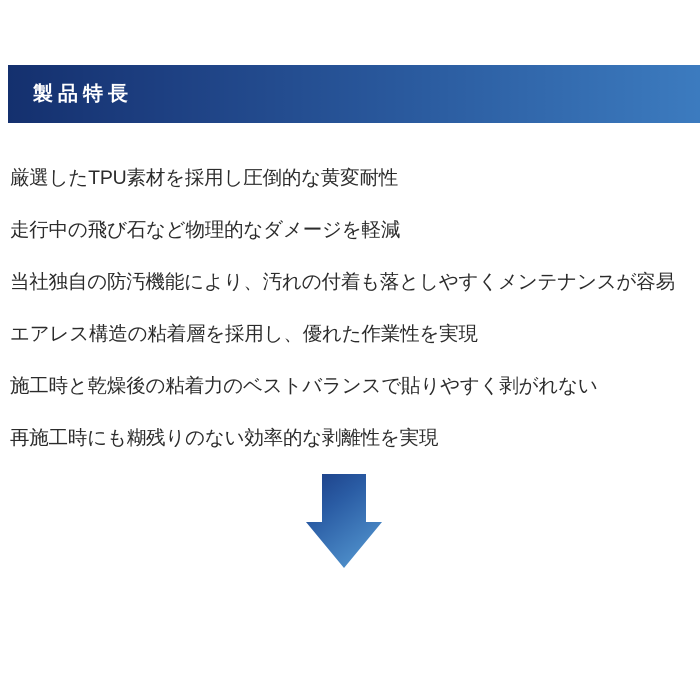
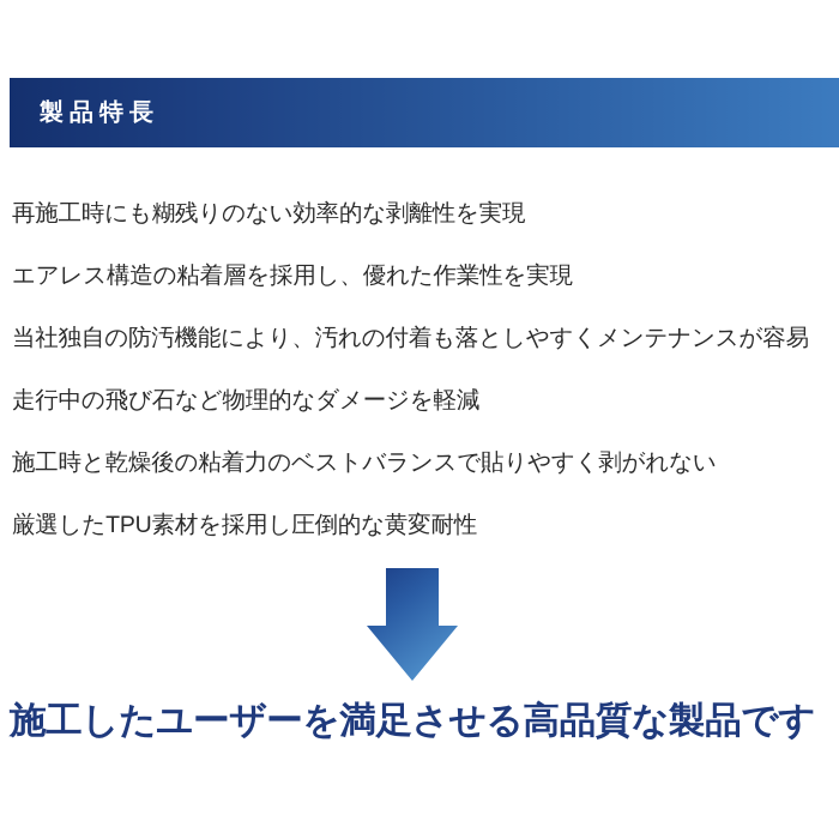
  製品特長
- 厳選したTPU素材を採用し圧倒的な黄変耐性
+ 再施工時にも糊残りのない効率的な剥離性を実現
- 走行中の飛び石など物理的なダメージを軽減
+ エアレス構造の粘着層を採用し、優れた作業性を実現
  当社独自の防汚機能により、汚れの付着も落としやすくメンテナンスが容易
- エアレス構造の粘着層を採用し、優れた作業性を実現
+ 走行中の飛び石など物理的なダメージを軽減
  施工時と乾燥後の粘着力のベストバランスで貼りやすく剥がれない
- 再施工時にも糊残りのない効率的な剥離性を実現
+ 厳選したTPU素材を採用し圧倒的な黄変耐性
+ 施工したユーザーを満足させる高品質な製品です
